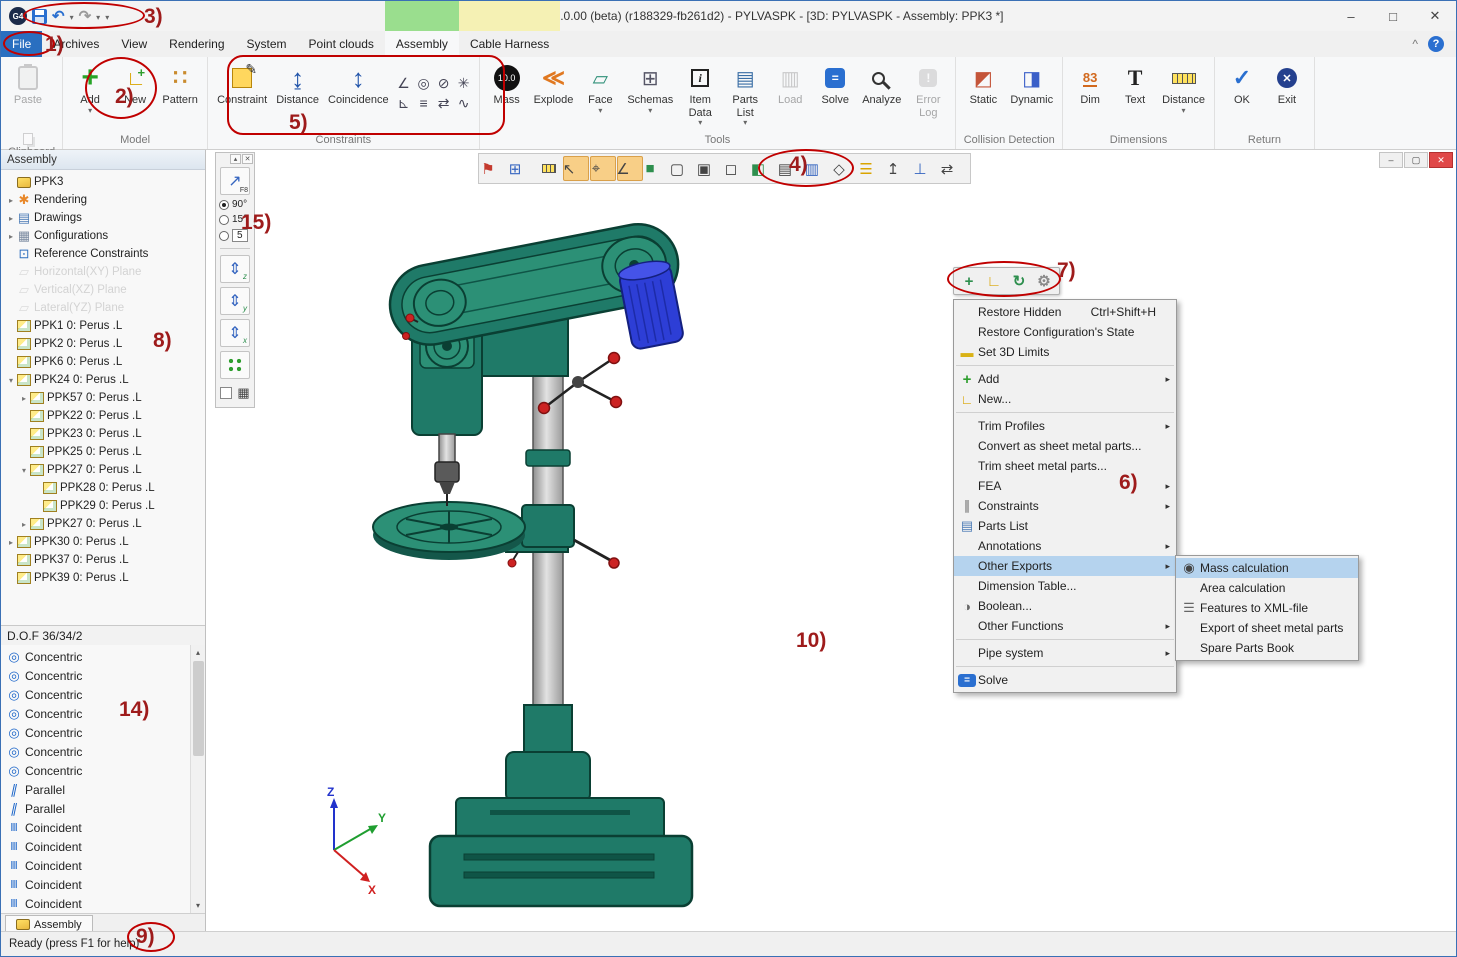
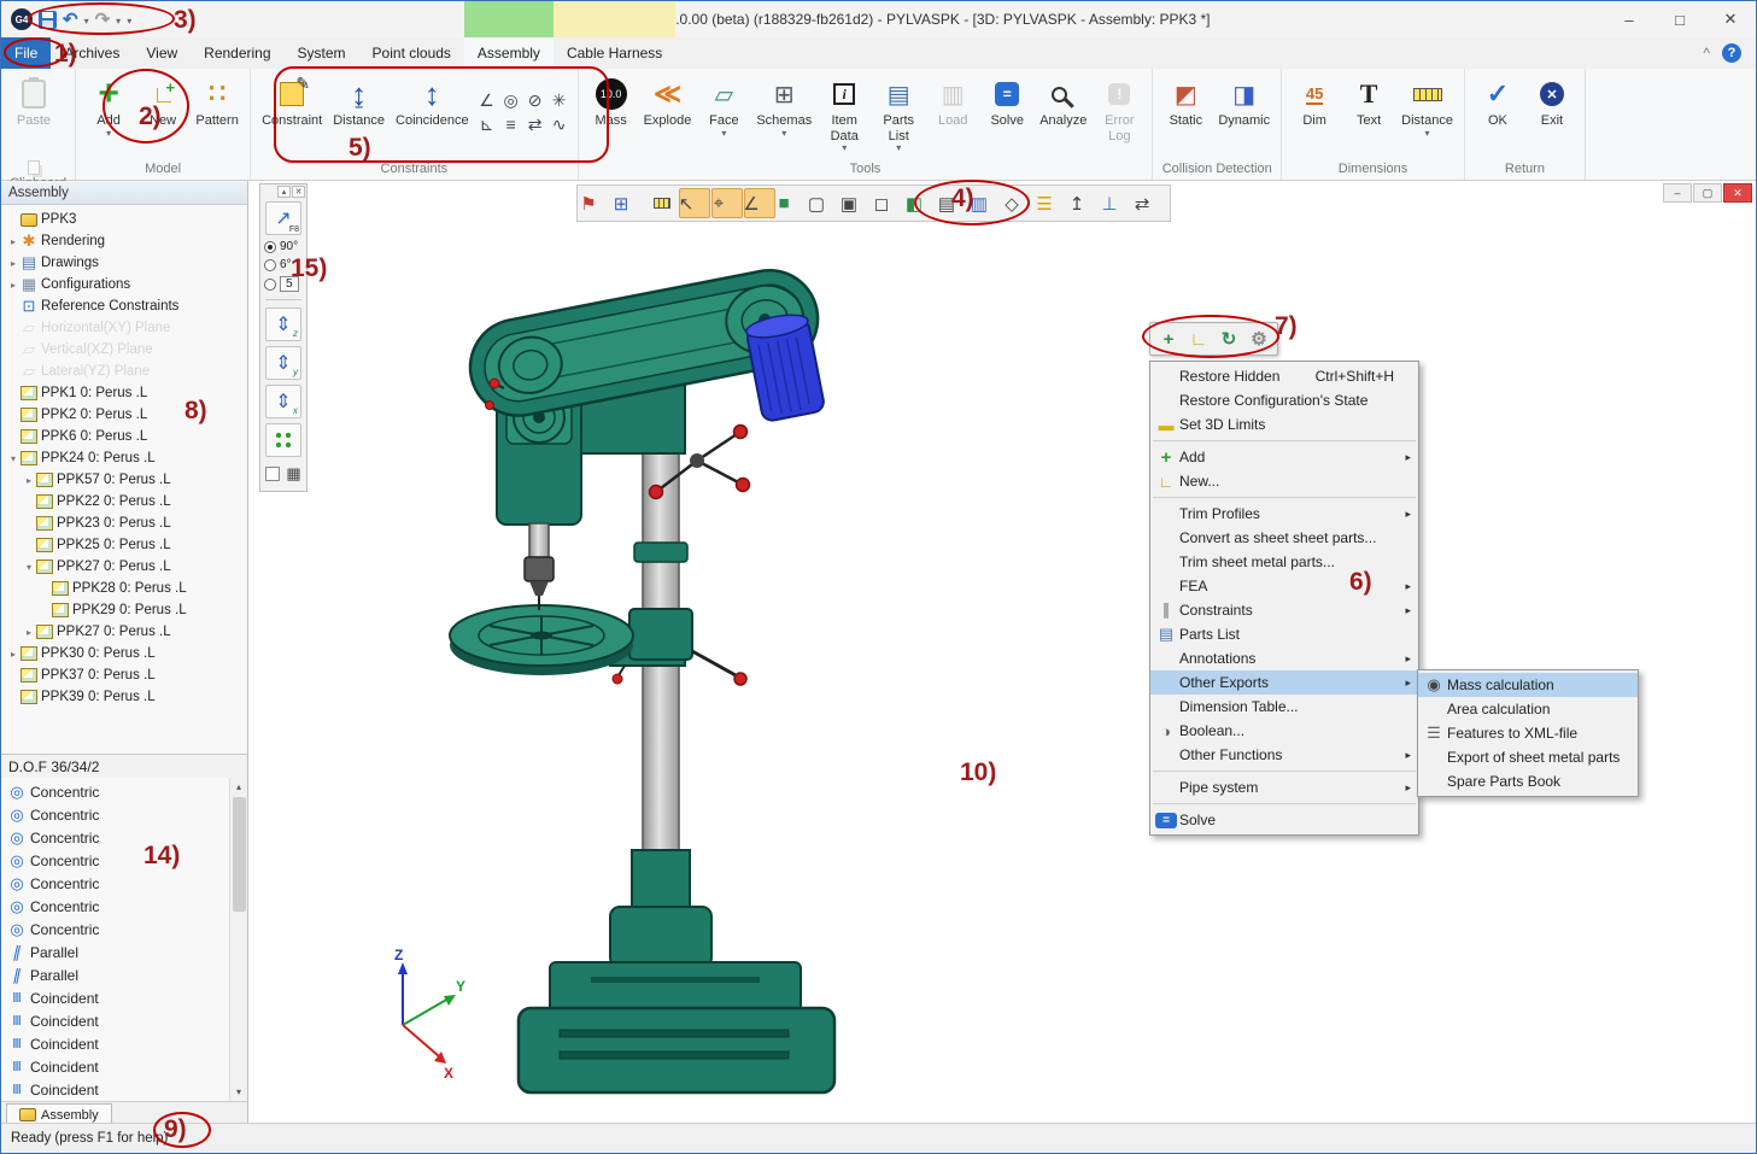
  G4
  .0.00 (beta) (r188329-fb261d2) - PYLVASPK - [3D: PYLVASPK - Assembly: PPK3 *]
  –
  □
  ✕
  File
  Archives
  View
  Rendering
  System
  Point clouds
  Assembly
  Cable Harness
  ^
  ?
  Paste
  Add
  ▾
  New
  Pattern
  Model
  Constraint
  Distance
  Coincidence
  ∠
  ◎
  ⊘
  ✳
  ⊾
  ≡
  ⇄
  ∿
  Constraints
  10.0
  Mass
  Explode
  Face
  ▾
  Schemas
  ▾
  Item
  Data
  ▾
  Parts
  List
  ▾
  Load
  Solve
  Analyze
  Error
  Log
  Tools
  Static
  Dynamic
  Collision Detection
- 83
+ 45
  Dim
  Text
  Distance
  ▾
  Dimensions
  OK
  Exit
  Return
  Assembly
  PPK3
  ▸
  Rendering
  ▸
  Drawings
  ▸
  Configurations
  Reference Constraints
  Horizontal(XY) Plane
  Vertical(XZ) Plane
  Lateral(YZ) Plane
  PPK1 0: Perus .L
  PPK2 0: Perus .L
  PPK6 0: Perus .L
  ▾
  PPK24 0: Perus .L
  ▸
  PPK57 0: Perus .L
  PPK22 0: Perus .L
  PPK23 0: Perus .L
  PPK25 0: Perus .L
  ▾
  PPK27 0: Perus .L
  PPK28 0: Perus .L
  PPK29 0: Perus .L
  ▸
  PPK27 0: Perus .L
  ▸
  PPK30 0: Perus .L
  PPK37 0: Perus .L
  PPK39 0: Perus .L
  D.O.F 36/34/2
  Concentric
  Concentric
  Concentric
  Concentric
  Concentric
  Concentric
  Concentric
  Parallel
  Parallel
  Coincident
  Coincident
  Coincident
  Coincident
  Coincident
  Assembly
  Z
  Y
  X
  –
  ▢
  ✕
  ⚑
  ⊞
  ↖
  ⌖
  ∠
  ■
  ▢
  ▣
  ◻
  ◧
  ▤
  ▥
  ◇
  ☰
  ↥
  ⊥
  ⇄
  ↗
  90°
- 15°
+ 6°
  5
  ⇕
  z
  ⇕
  y
  ⇕
  x
  ▦
  +
  ∟
  ↻
  ⚙
  Restore Hidden
  Ctrl+Shift+H
  Restore Configuration's State
  Set 3D Limits
  Add
  ▸
  New...
  Trim Profiles
  ▸
- Convert as sheet metal parts...
+ Convert as sheet sheet parts...
  Trim sheet metal parts...
  FEA
  ▸
  Constraints
  ▸
  Parts List
  Annotations
  ▸
  Other Exports
  ▸
  Dimension Table...
  Boolean...
  Other Functions
  ▸
  Pipe system
  ▸
  Solve
  Mass calculation
  Area calculation
  Features to XML-file
  Export of sheet metal parts
  Spare Parts Book
  Ready (press F1 for help)
  1)
  2)
  3)
  4)
  5)
  6)
  7)
  8)
  9)
  10)
  14)
  15)
